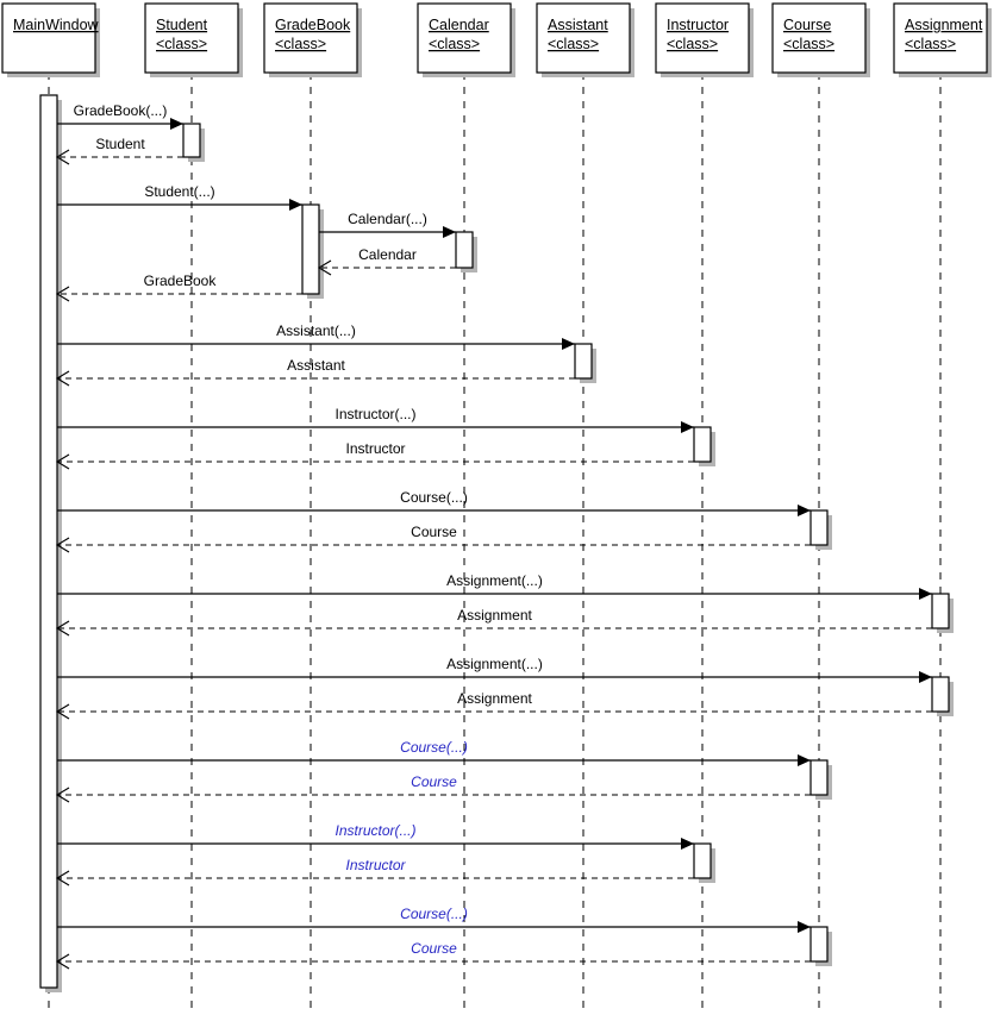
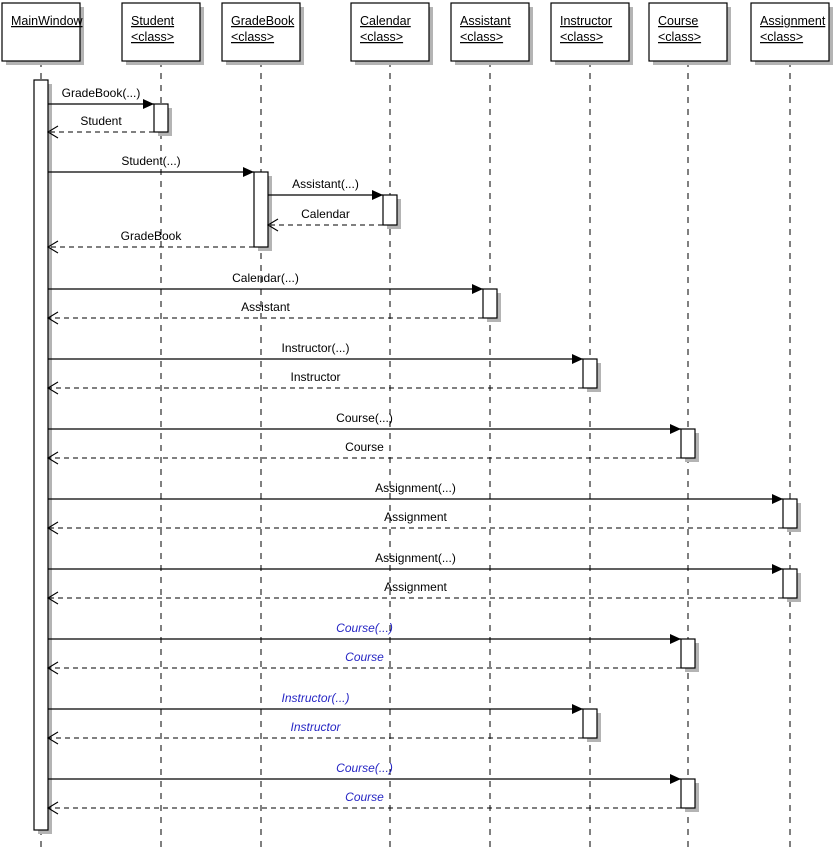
  GradeBook(...)
  Student
  Student(...)
- Calendar(...)
+ Assistant(...)
  Calendar
  GradeBook
- Assistant(...)
+ Calendar(...)
  Assistant
  Instructor(...)
  Instructor
  Course(...)
  Course
  Assignment(...)
  Assignment
  Assignment(...)
  Assignment
  Course(...)
  Course
  Instructor(...)
  Instructor
  Course(...)
  Course
  MainWindow
  Student
  <class>
  GradeBook
  <class>
  Calendar
  <class>
  Assistant
  <class>
  Instructor
  <class>
  Course
  <class>
  Assignment
  <class>
